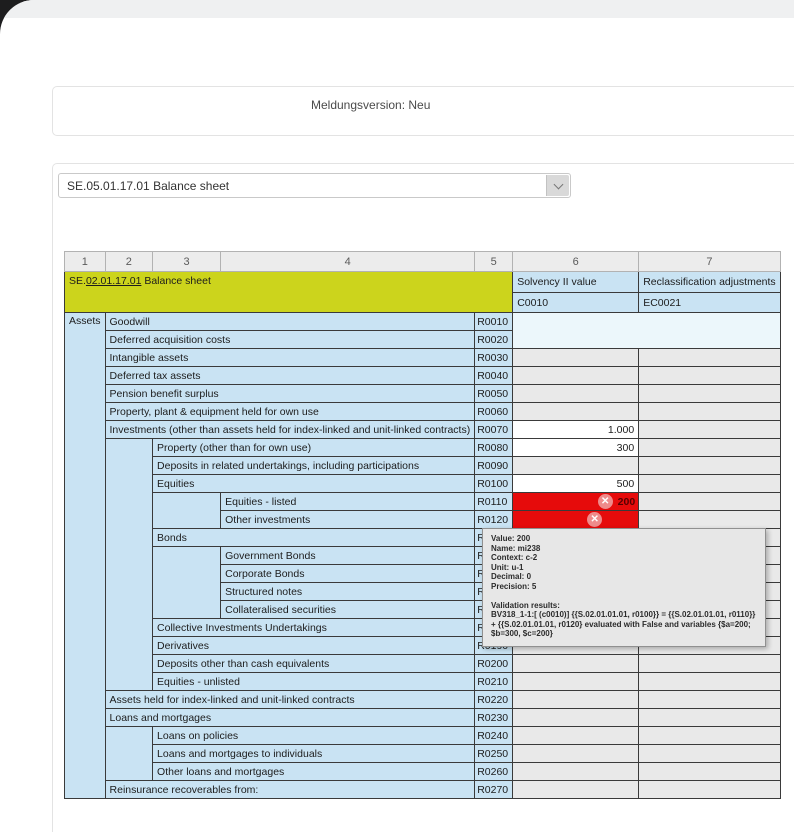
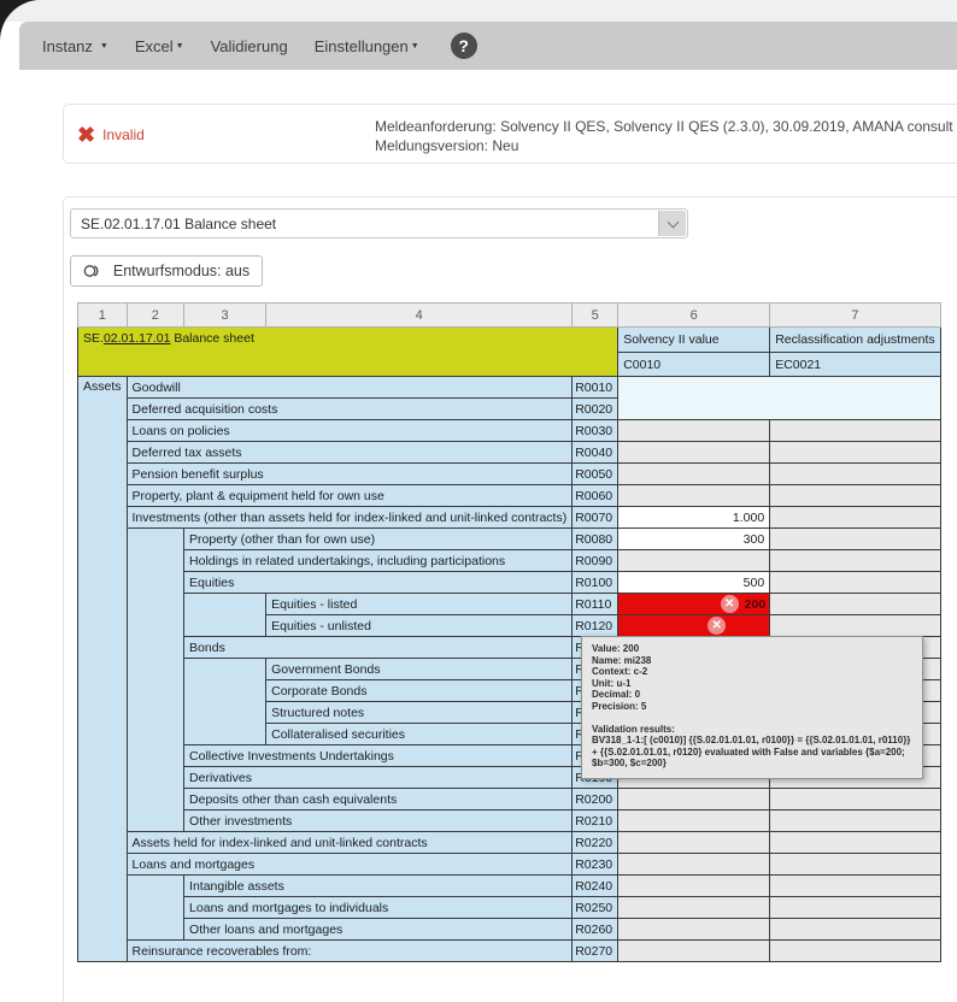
+ Instanz
+ Excel
+ Validierung
+ Einstellungen
+ ?
+ ✖
+ Invalid
+ Meldeanforderung: Solvency II QES, Solvency II QES (2.3.0), 30.09.2019, AMANA consult
  Meldungsversion: Neu
- SE.05.01.17.01 Balance sheet
+ SE.02.01.17.01 Balance sheet
+ Entwurfsmodus: aus
  1	2	3	4	5	6	7
  SE.02.01.17.01 Balance sheet	Solvency II value	Reclassification adjustments
  C0010	EC0021
  Assets	Goodwill	R0010
  Deferred acquisition costs	R0020
- Intangible assets	R0030
+ Loans on policies	R0030
  Deferred tax assets	R0040
  Pension benefit surplus	R0050
  Property, plant & equipment held for own use	R0060
  Investments (other than assets held for index-linked and unit-linked contracts)	R0070	1.000
  	Property (other than for own use)	R0080	300
- Deposits in related undertakings, including participations	R0090
+ Holdings in related undertakings, including participations	R0090
  Equities	R0100	500
  	Equities - listed	R0110	✕ 200
- Other investments	R0120	✕
+ Equities - unlisted	R0120	✕
  	Government Bonds	R
  Corporate Bonds	R
  Structured notes	R
  Collateralised securities	R
  Collective Investments Undertakings	R
  Derivatives	R
  Deposits other than cash equivalents	R0200
- Equities - unlisted	R0210
+ Other investments	R0210
  Assets held for index-linked and unit-linked contracts	R0220
  Loans and mortgages	R0230
- 	Loans on policies	R0240
+ 	Intangible assets	R0240
  Loans and mortgages to individuals	R0250
  Other loans and mortgages	R0260
  Reinsurance recoverables from:	R0270
  Value: 200
  Name: mi238
  Context: c-2
  Unit: u-1
  Decimal: 0
  Precision: 5
  Validation results:
  BV318_1-1:[ (c0010)] {{S.02.01.01.01, r0100}} = {{S.02.01.01.01, r0110}} + {{S.02.01.01.01, r0120} evaluated with False and variables {$a=200; $b=300, $c=200}
